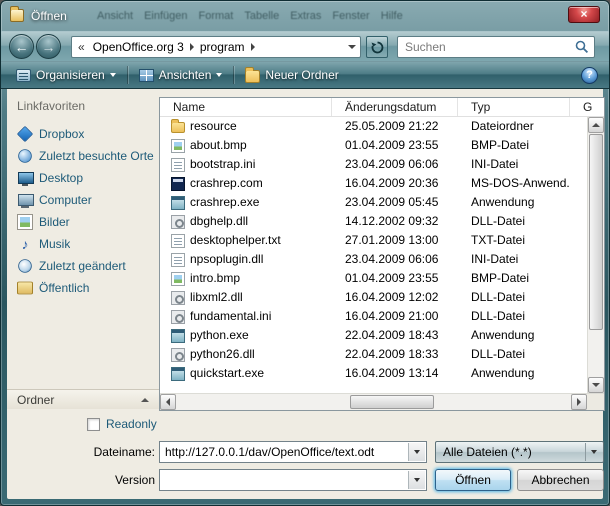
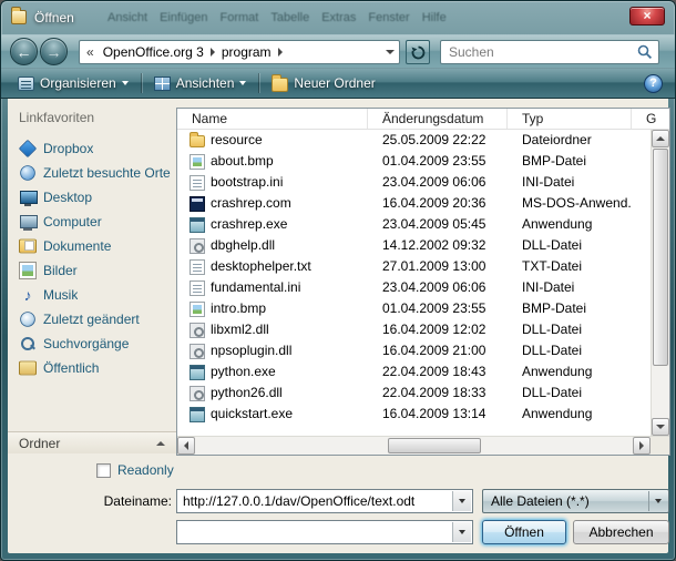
  Öffnen
  Ansicht
  Einfügen
  Format
  Tabelle
  Extras
  Fenster
  Hilfe
  ×
  ←
  →
  «
  OpenOffice.org 3
  program
  Suchen
  Organisieren
  Ansichten
  Neuer Ordner
  ?
  Linkfavoriten
  Dropbox
  Zuletzt besuchte Orte
  Desktop
  Computer
+ Dokumente
  Bilder
  ♪
  Musik
  Zuletzt geändert
+ Suchvorgänge
  Öffentlich
  Ordner
  Name
  Änderungsdatum
  Typ
  G
  resource
- 25.05.2009 21:22
+ 25.05.2009 22:22
  Dateiordner
  about.bmp
  01.04.2009 23:55
  BMP-Datei
  bootstrap.ini
  23.04.2009 06:06
  INI-Datei
  crashrep.com
  16.04.2009 20:36
  MS-DOS-Anwend.
  crashrep.exe
  23.04.2009 05:45
  Anwendung
  dbghelp.dll
  14.12.2002 09:32
  DLL-Datei
  desktophelper.txt
  27.01.2009 13:00
  TXT-Datei
- npsoplugin.dll
+ fundamental.ini
  23.04.2009 06:06
  INI-Datei
  intro.bmp
  01.04.2009 23:55
  BMP-Datei
  libxml2.dll
  16.04.2009 12:02
  DLL-Datei
- fundamental.ini
+ npsoplugin.dll
  16.04.2009 21:00
  DLL-Datei
  python.exe
  22.04.2009 18:43
  Anwendung
  python26.dll
  22.04.2009 18:33
  DLL-Datei
  quickstart.exe
  16.04.2009 13:14
  Anwendung
  Readonly
  Dateiname:
  http://127.0.0.1/dav/OpenOffice/text.odt
  Alle Dateien (*.*)
- Version
  Öffnen
  Abbrechen
